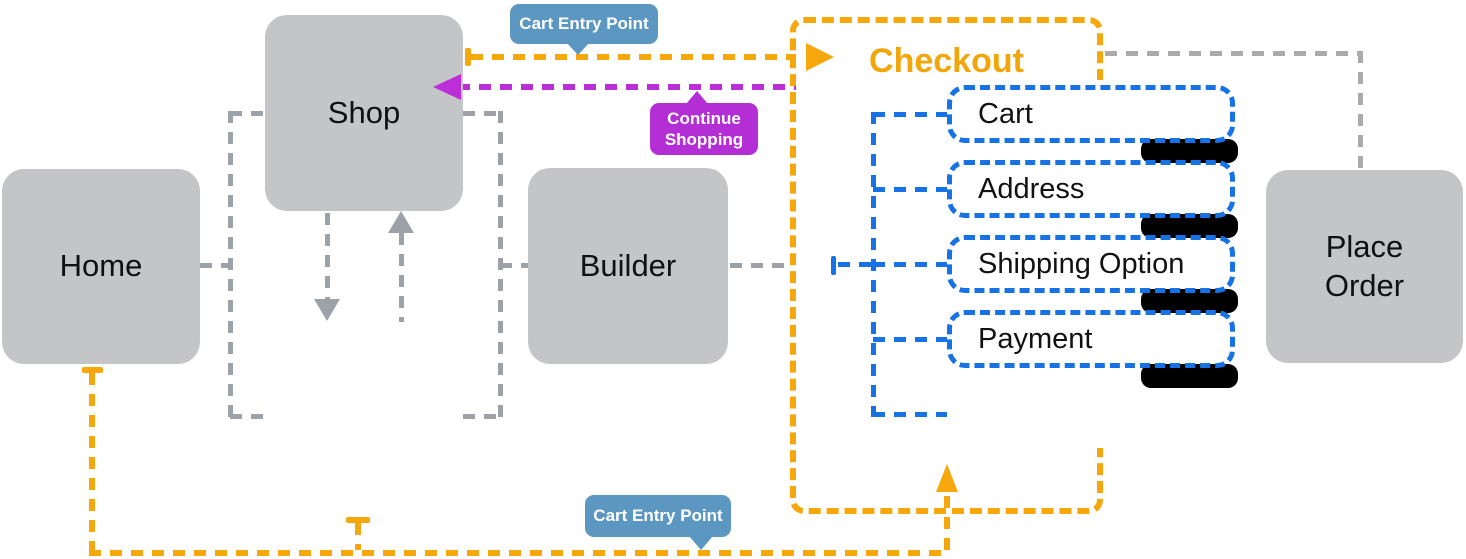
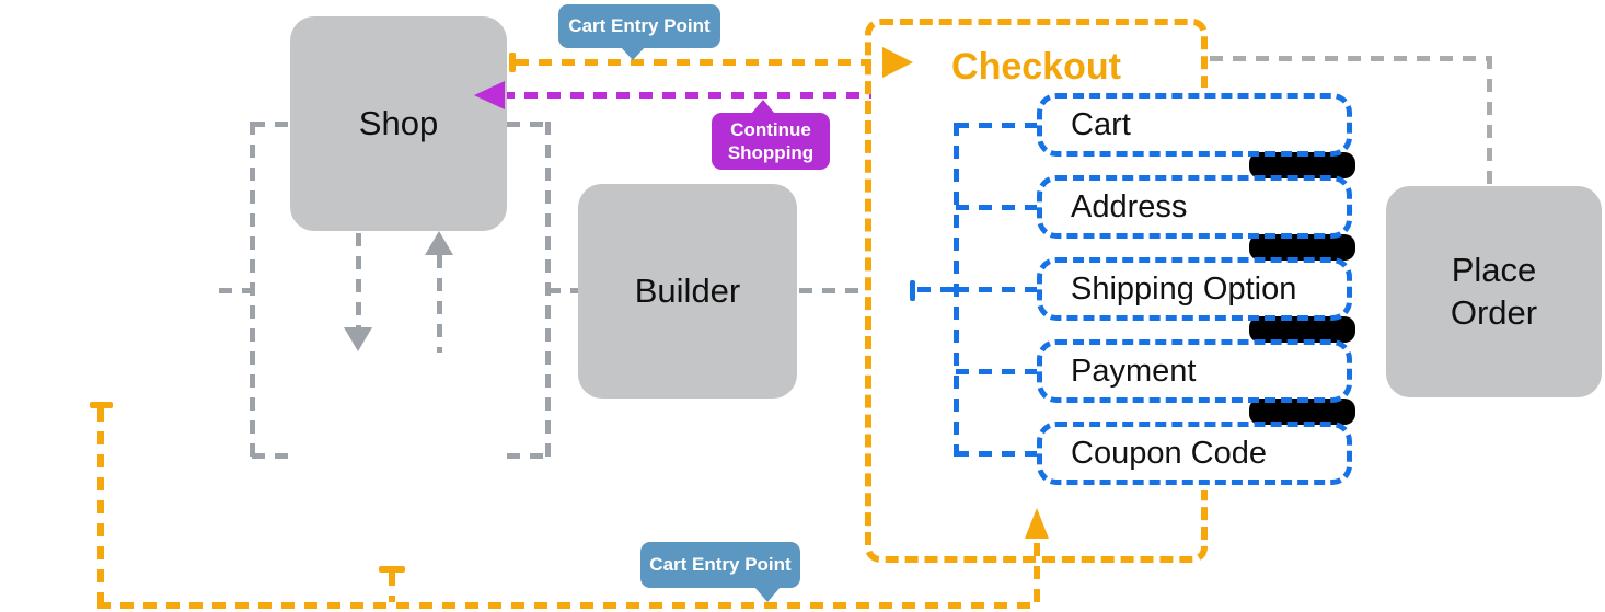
- Home
  Shop
  Builder
  Place Order
  Checkout
  Cart
  Address
  Shipping Option
  Payment
+ Coupon Code
  Cart Entry Point
  Continue Shopping
  Cart Entry Point
